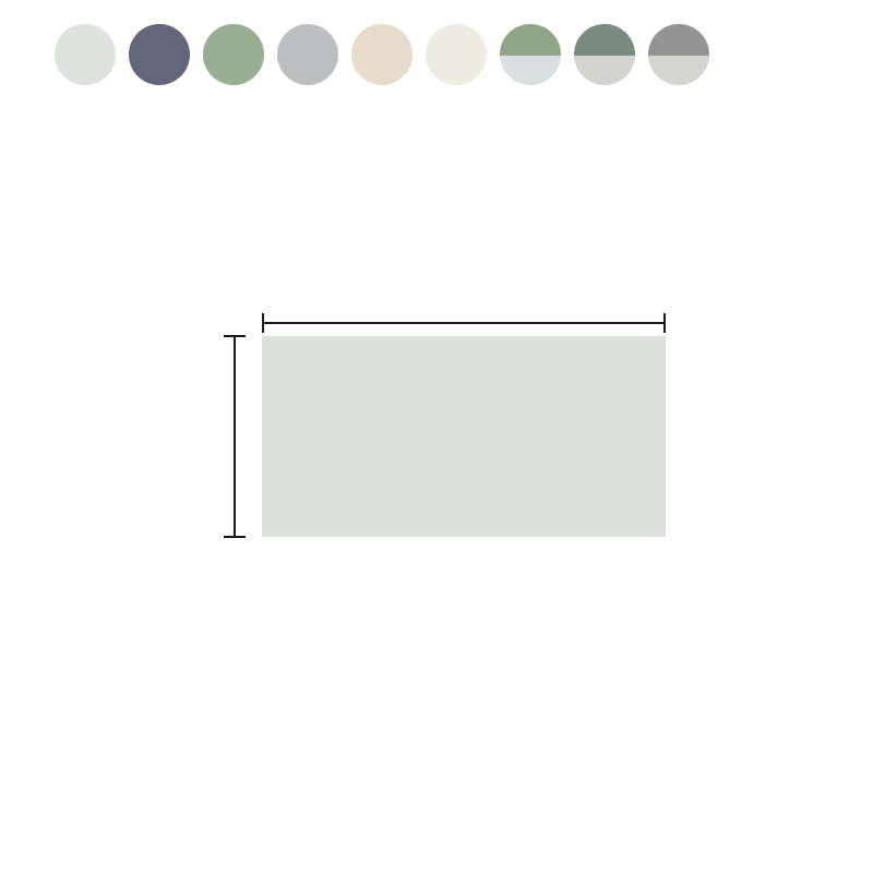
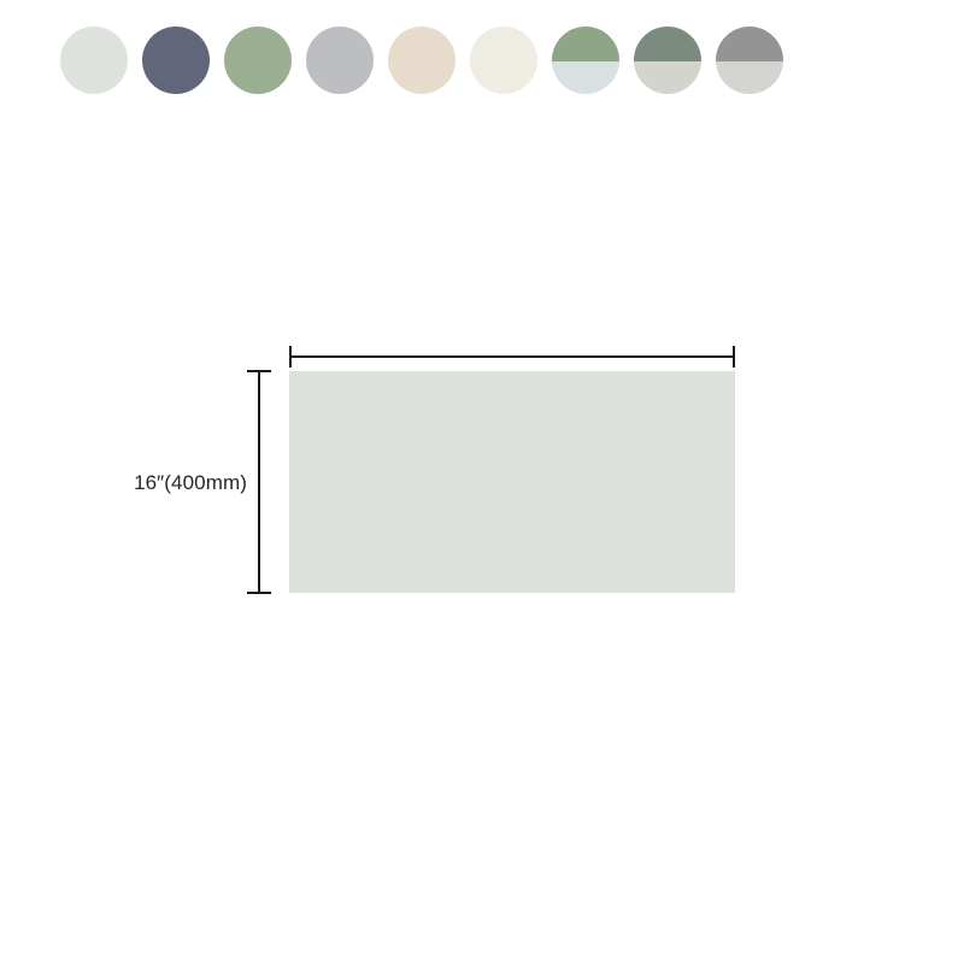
+ 16″(400mm)
